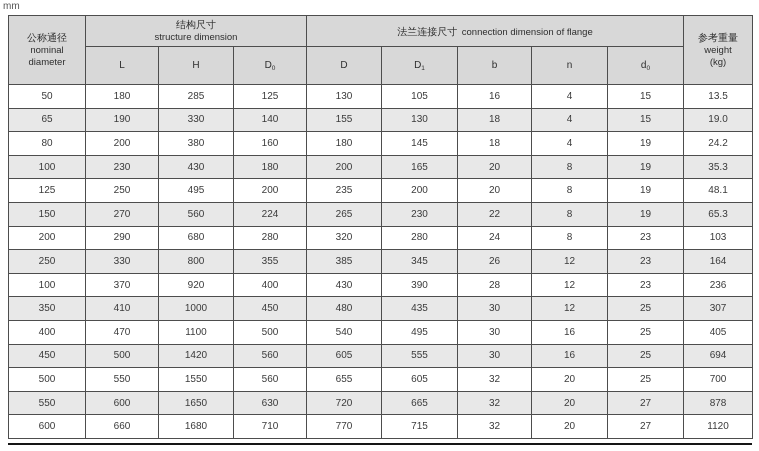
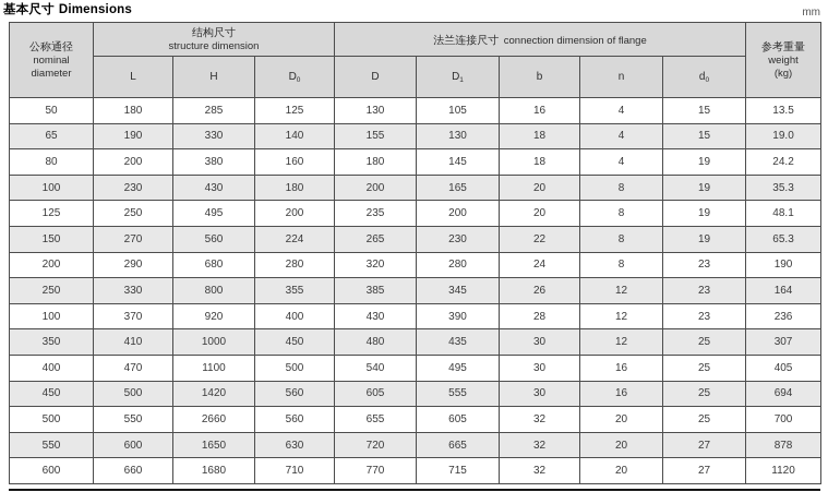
+ 基本尺寸 Dimensions
  mm
  公称通径 nominal diameter	结构尺寸 structure dimension	法兰连接尺寸 connection dimension of flange	参考重量 weight (kg)
  L	H	D	D	D	b	n	d
  50	180	285	125	130	105	16	4	15	13.5
  65	190	330	140	155	130	18	4	15	19.0
  80	200	380	160	180	145	18	4	19	24.2
  100	230	430	180	200	165	20	8	19	35.3
  125	250	495	200	235	200	20	8	19	48.1
  150	270	560	224	265	230	22	8	19	65.3
- 200	290	680	280	320	280	24	8	23	103
+ 200	290	680	280	320	280	24	8	23	190
  250	330	800	355	385	345	26	12	23	164
  100	370	920	400	430	390	28	12	23	236
  350	410	1000	450	480	435	30	12	25	307
  400	470	1100	500	540	495	30	16	25	405
  450	500	1420	560	605	555	30	16	25	694
- 500	550	1550	560	655	605	32	20	25	700
+ 500	550	2660	560	655	605	32	20	25	700
  550	600	1650	630	720	665	32	20	27	878
  600	660	1680	710	770	715	32	20	27	1120
